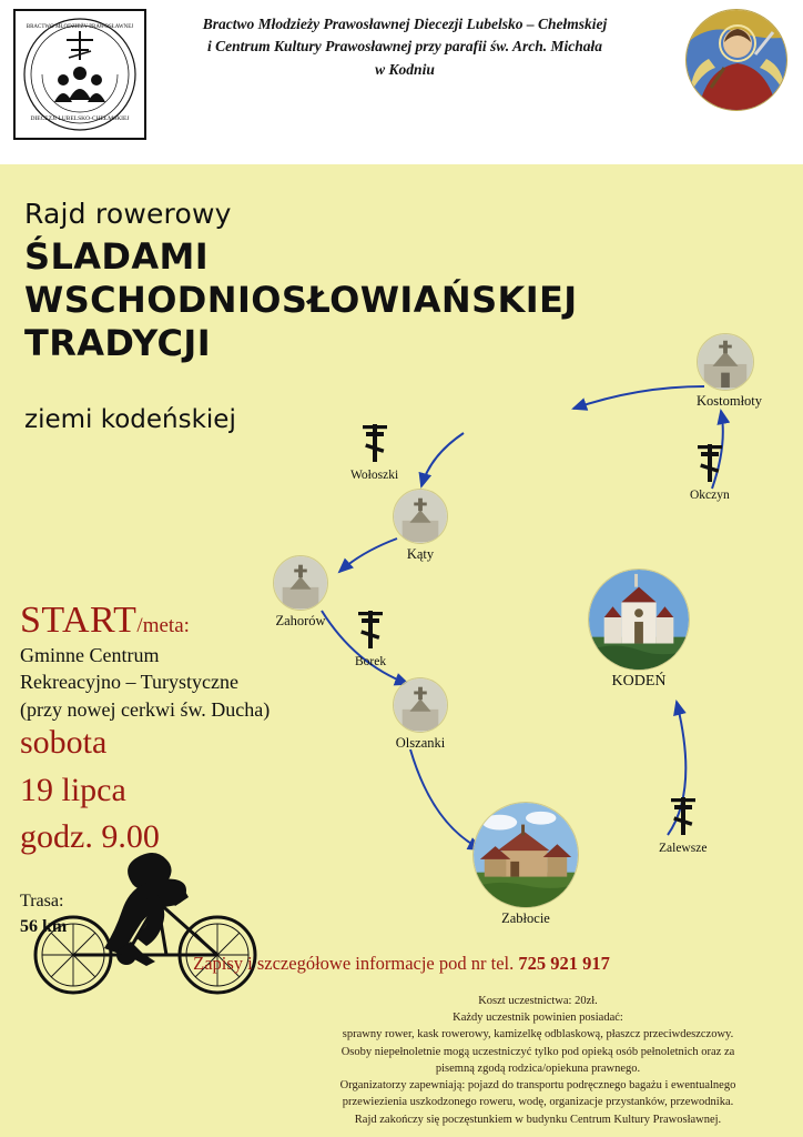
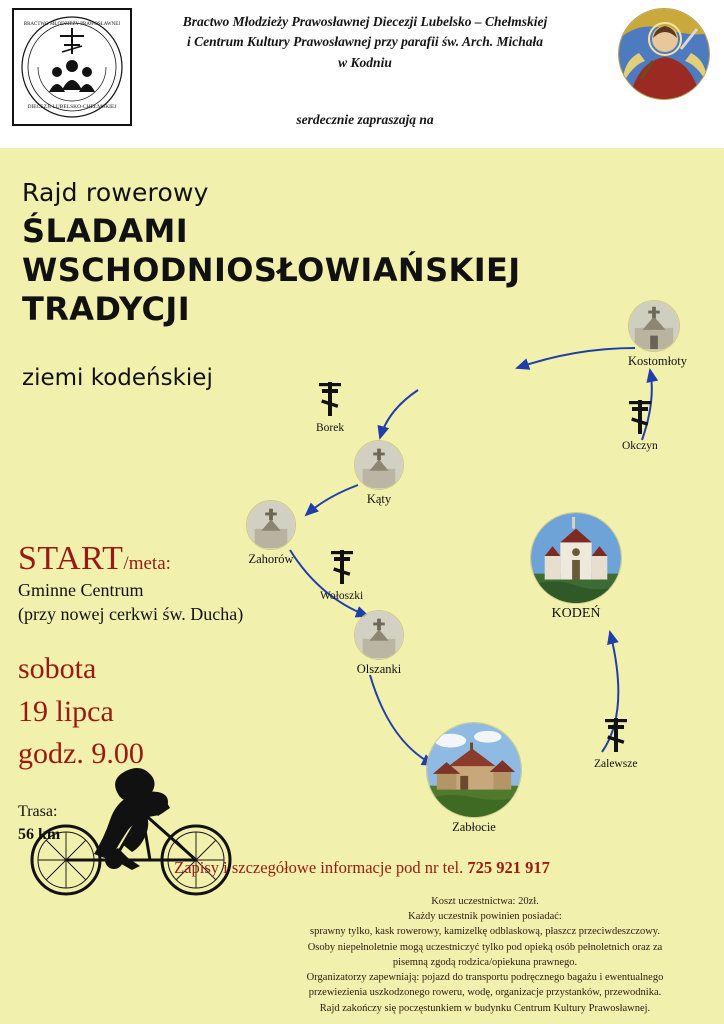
  Bractwo Młodzieży Prawosławnej Diecezji Lubelsko – Chełmskiej
  i Centrum Kultury Prawosławnej przy parafii św. Arch. Michała
  w Kodniu
+ serdecznie zapraszają na
  Rajd rowerowy
  ŚLADAMI
  WSCHODNIOSŁOWIAŃSKIEJ
  TRADYCJI
  ziemi kodeńskiej
  START/meta:
  Gminne Centrum
- Rekreacyjno – Turystyczne
  (przy nowej cerkwi św. Ducha)
  sobota
  19 lipca
  godz. 9.00
  Trasa:
  Kostomłoty
  Okczyn
- Wołoszki
+ Borek
  Kąty
  Zahorów
- Borek
+ Wołoszki
  Olszanki
  KODEŃ
  Zalewsze
  Zabłocie
  Zapisy i szczegółowe informacje pod nr tel. 725 921 917
  Koszt uczestnictwa: 20zł.
  Każdy uczestnik powinien posiadać:
- sprawny rower, kask rowerowy, kamizelkę odblaskową, płaszcz przeciwdeszczowy.
+ sprawny tylko, kask rowerowy, kamizelkę odblaskową, płaszcz przeciwdeszczowy.
  Osoby niepełnoletnie mogą uczestniczyć tylko pod opieką osób pełnoletnich oraz za
  pisemną zgodą rodzica/opiekuna prawnego.
  Organizatorzy zapewniają: pojazd do transportu podręcznego bagażu i ewentualnego
  przewiezienia uszkodzonego roweru, wodę, organizacje przystanków, przewodnika.
  Rajd zakończy się poczęstunkiem w budynku Centrum Kultury Prawosławnej.
